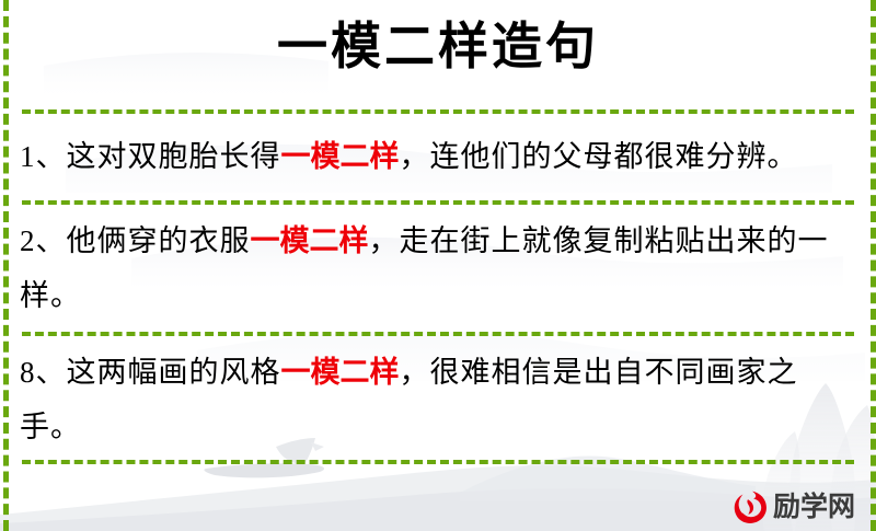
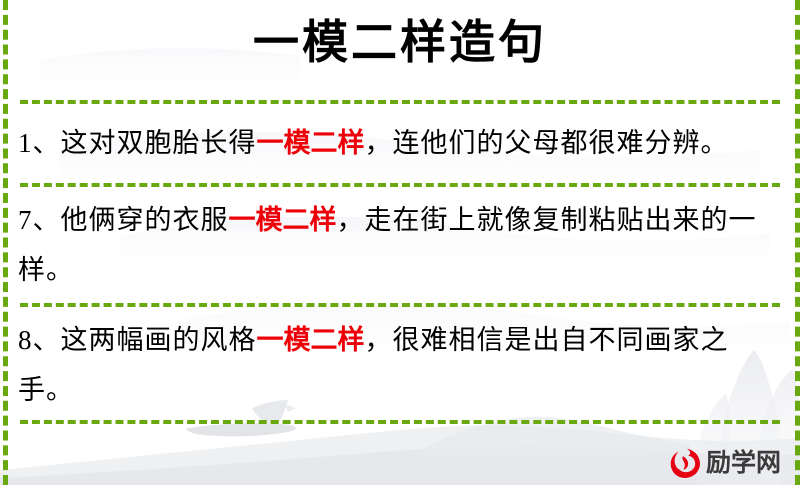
  一模二样造句
  1、这对双胞胎长得一模二样，连他们的父母都很难分辨。
- 2、他俩穿的衣服一模二样，走在街上就像复制粘贴出来的一样。
+ 7、他俩穿的衣服一模二样，走在街上就像复制粘贴出来的一样。
  8、这两幅画的风格一模二样，很难相信是出自不同画家之手。
  励学网
